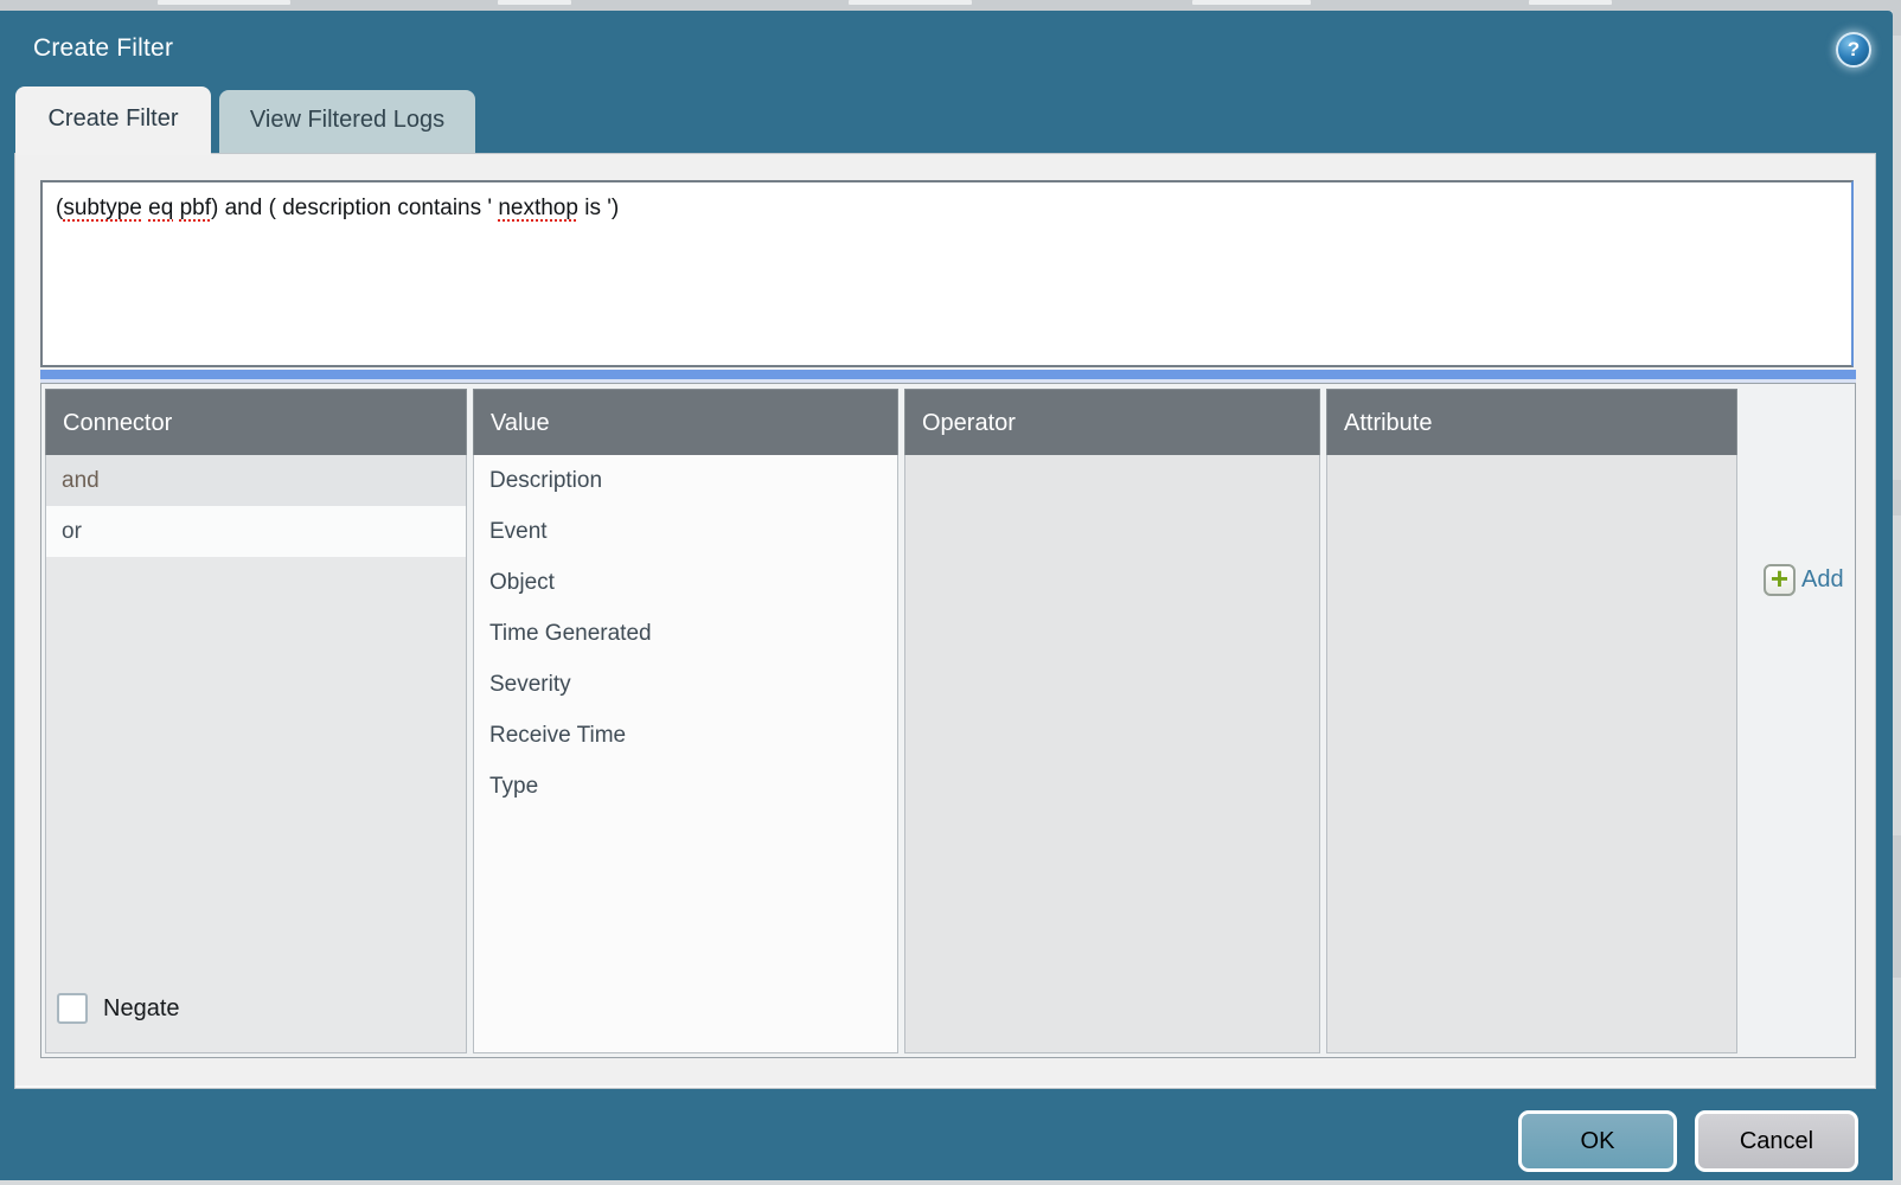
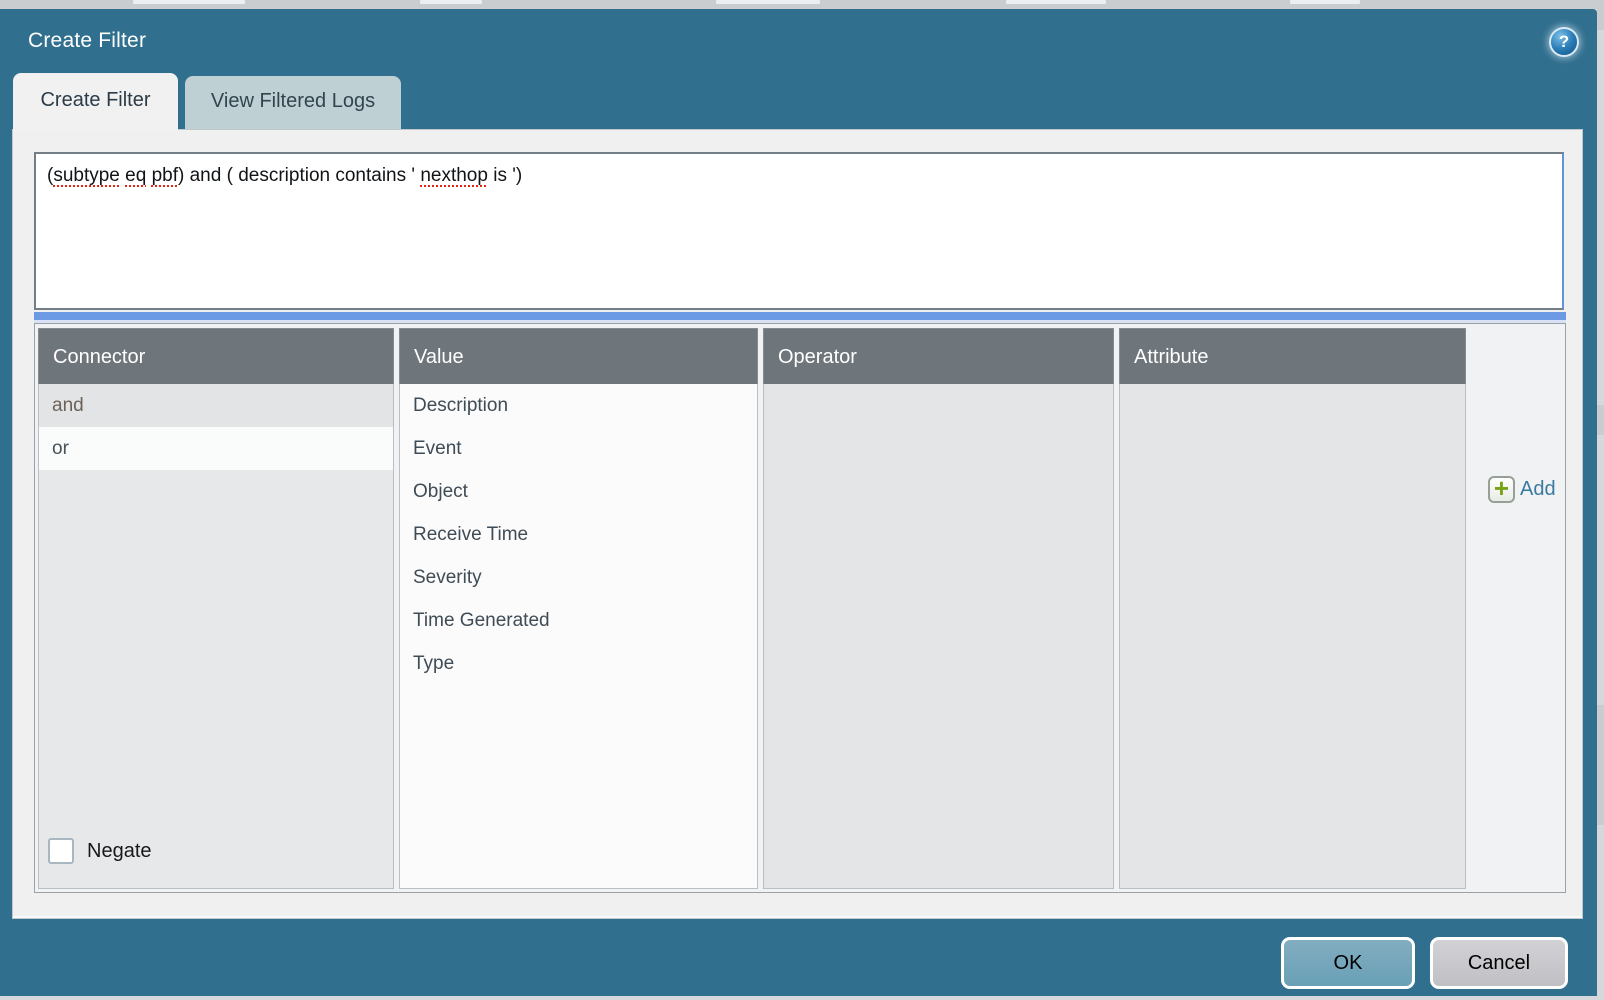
  Create Filter
  ?
  Create Filter
  View Filtered Logs
  (subtype eq pbf) and ( description contains ' nexthop is ')
  Connector
  and
  or
  Negate
  Value
  Description
  Event
  Object
- Time Generated
+ Receive Time
  Severity
- Receive Time
+ Time Generated
  Type
  Operator
  Attribute
  +
  Add
  OK
  Cancel
